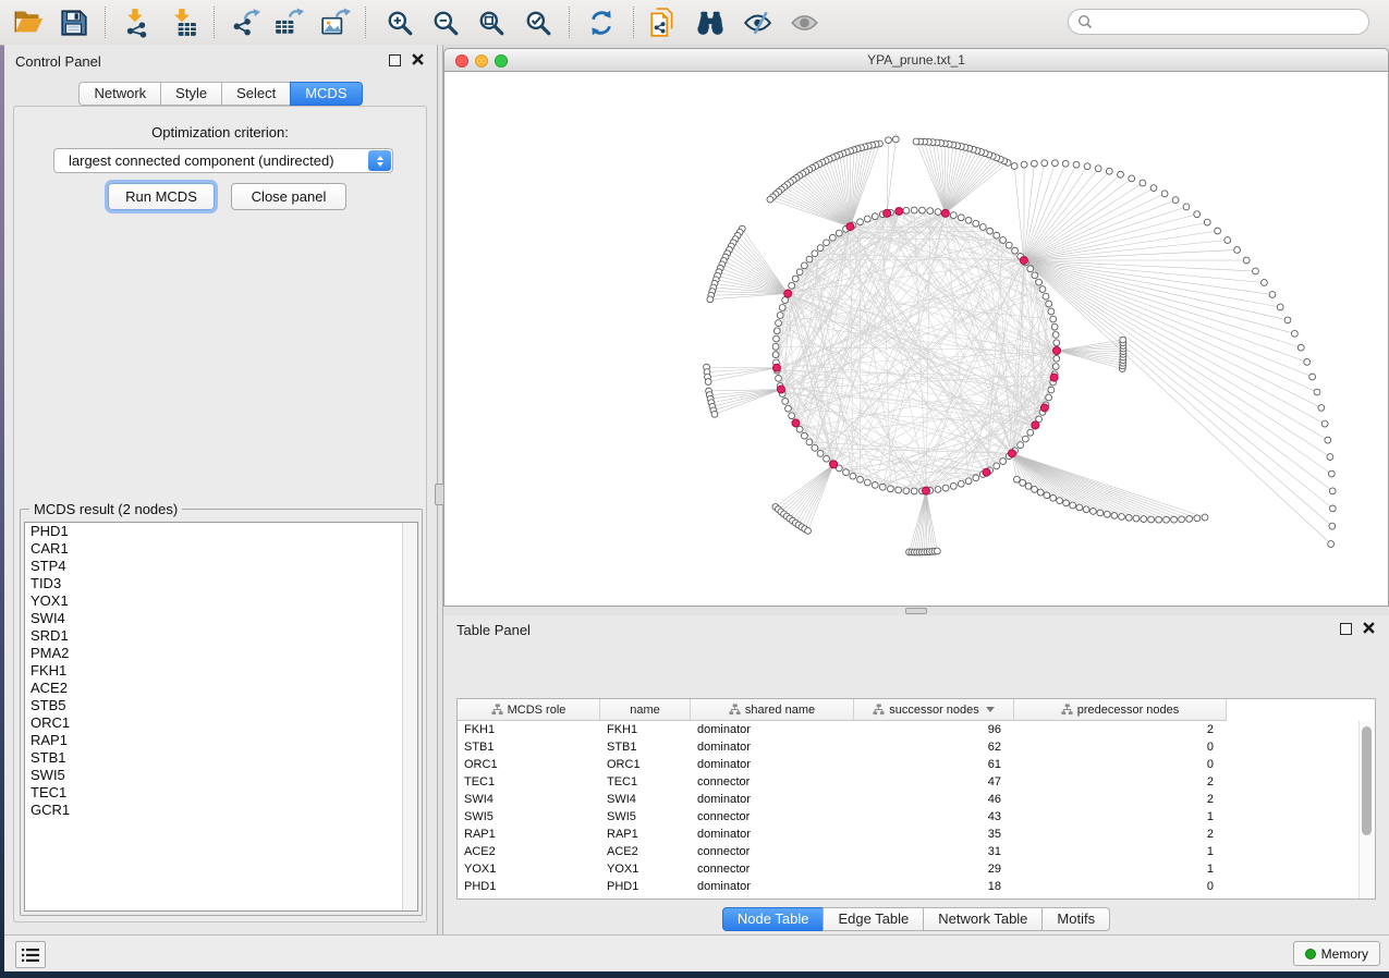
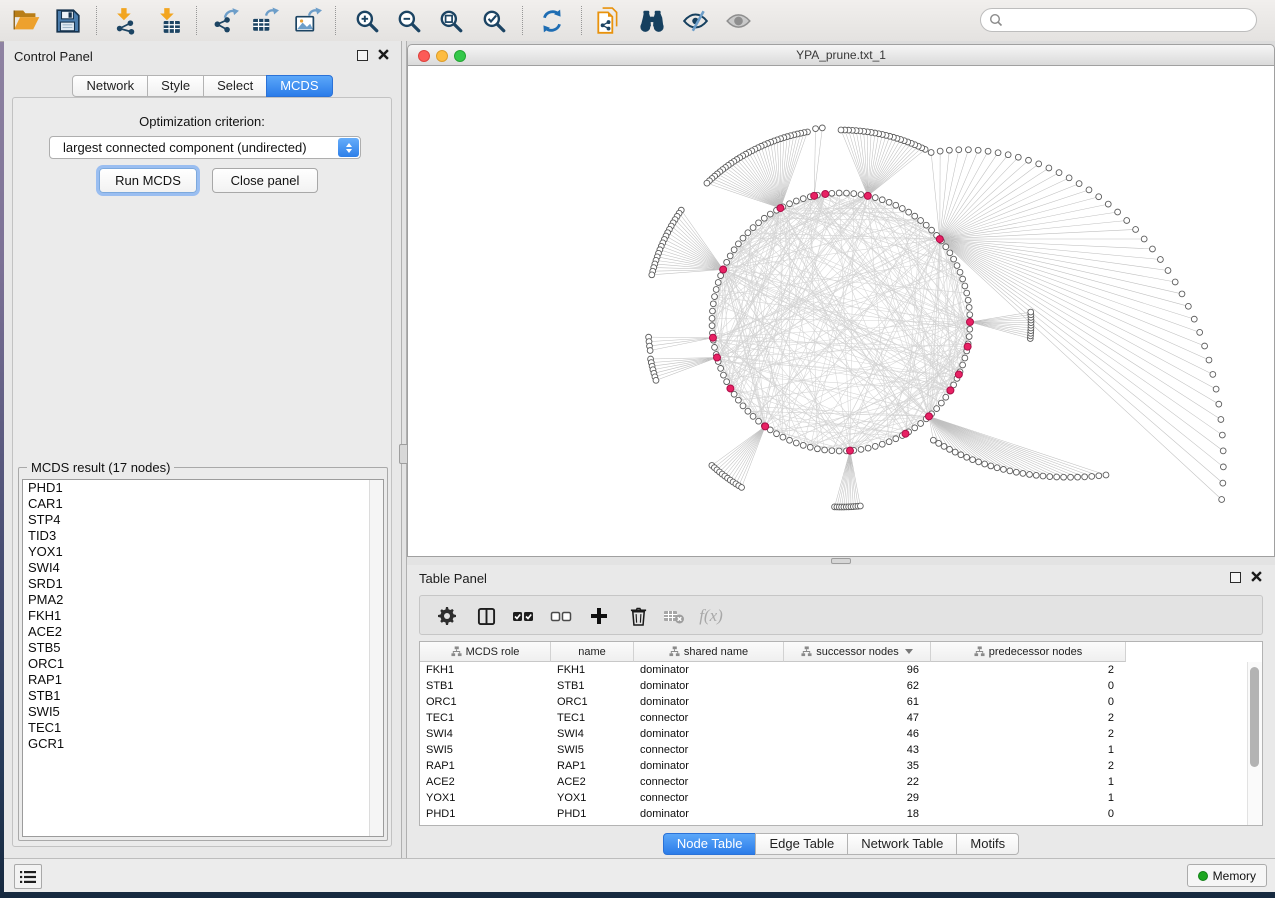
  Control Panel
  Network
  Style
  Select
  MCDS
  Optimization criterion:
  largest connected component (undirected)
  Run MCDS
  Close panel
- MCDS result (2 nodes)
+ MCDS result (17 nodes)
  PHD1
  CAR1
  STP4
  TID3
  YOX1
  SWI4
  SRD1
  PMA2
  FKH1
  ACE2
  STB5
  ORC1
  RAP1
  STB1
  SWI5
  TEC1
  GCR1
  YPA_prune.txt_1
  Table Panel
+ f(x)
  MCDS role
  name
  shared name
  successor nodes
  predecessor nodes
  FKH1
  FKH1
  dominator
  96
  2
  STB1
  STB1
  dominator
  62
  0
  ORC1
  ORC1
  dominator
  61
  0
  TEC1
  TEC1
  connector
  47
  2
  SWI4
  SWI4
  dominator
  46
  2
  SWI5
  SWI5
  connector
  43
  1
  RAP1
  RAP1
  dominator
  35
  2
  ACE2
  ACE2
  connector
- 31
+ 22
  1
  YOX1
  YOX1
  connector
  29
  1
  PHD1
  PHD1
  dominator
  18
  0
  Node Table
  Edge Table
  Network Table
  Motifs
  Memory
